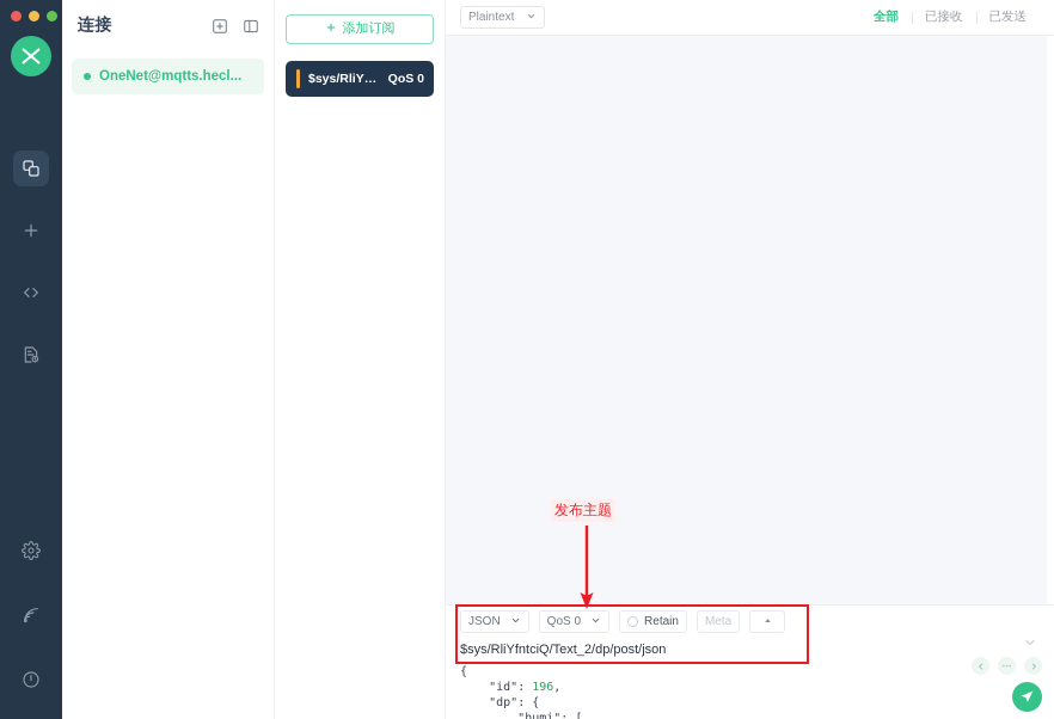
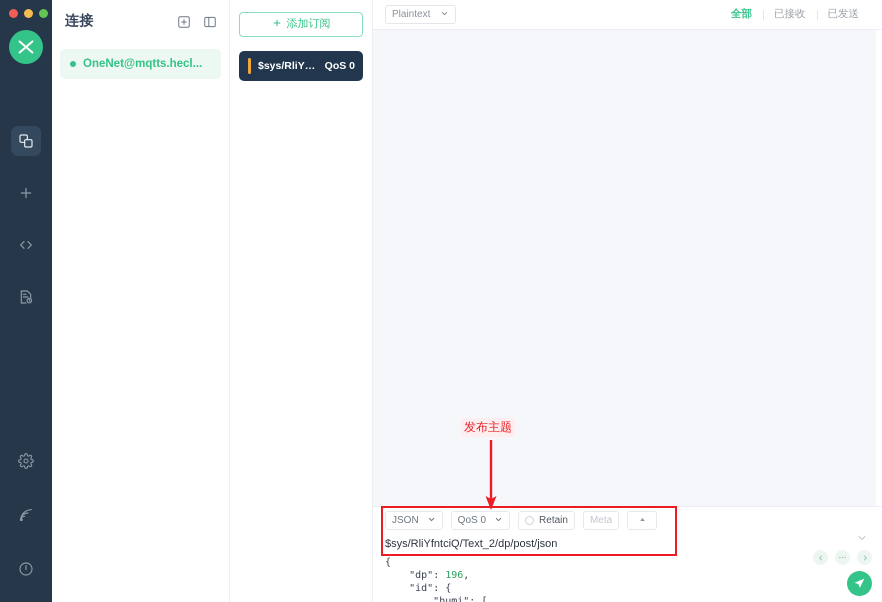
  连接
  OneNet@mqtts.hecl...
  添加订阅
  QoS 0
  Plaintext
  全部
  已接收
  已发送
  JSON
  QoS 0
  Retain
  Meta
  $sys/RliYfntciQ/Text_2/dp/post/json
  {
- "id"
+ "dp"
  :
  196
  ,
- "dp"
+ "id"
  :
  {
  发布主题
